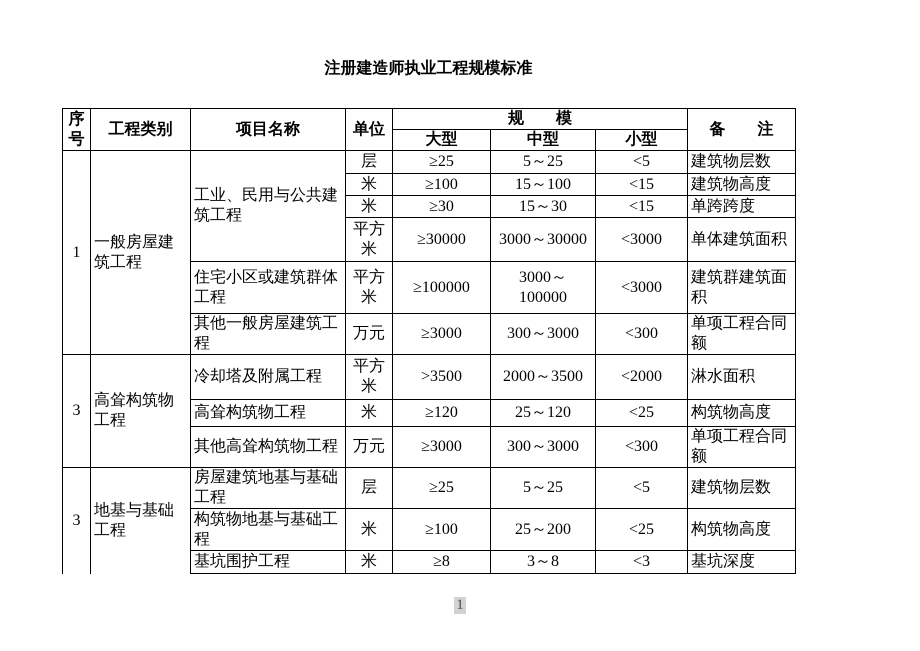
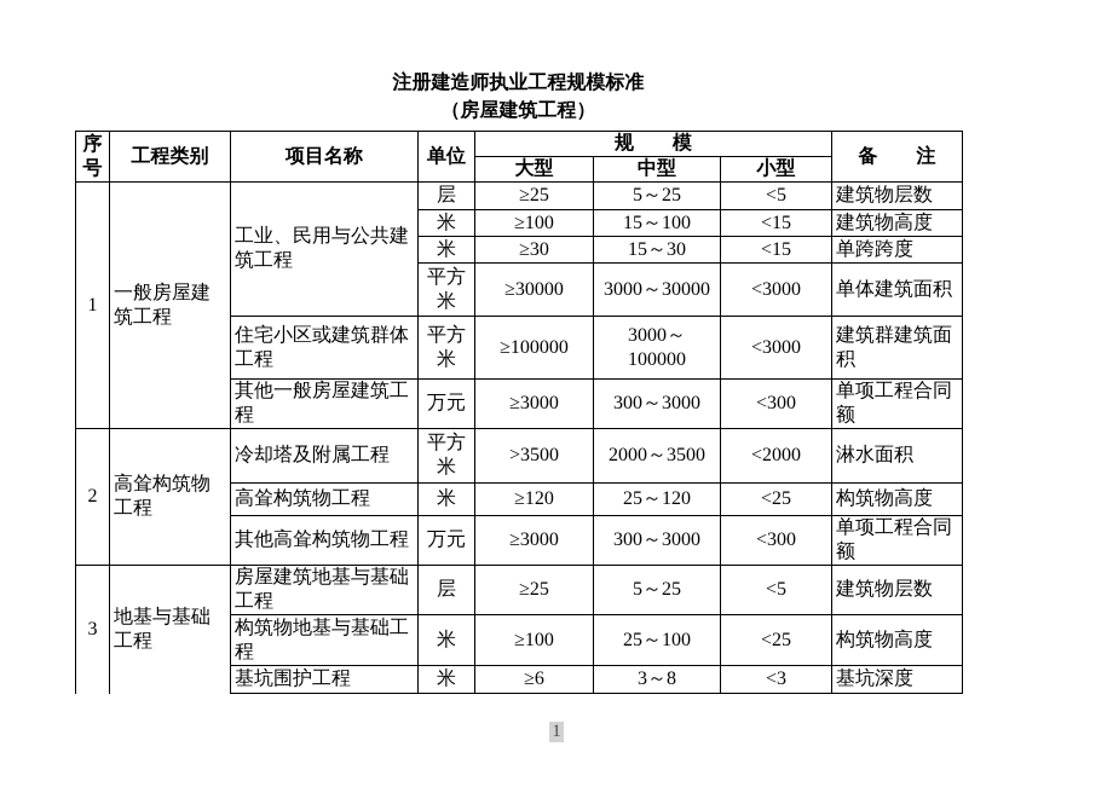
  注册建造师执业工程规模标准
+ （房屋建筑工程）
  序号	工程类别	项目名称	单位	规 模	备 注
  大型	中型	小型
  1	一般房屋建筑工程	工业、民用与公共建筑工程	层	≥25	5～25	<5	建筑物层数
  米	≥100	15～100	<15	建筑物高度
  米	≥30	15～30	<15	单跨跨度
  平方米	≥30000	3000～30000	<3000	单体建筑面积
  住宅小区或建筑群体工程	平方米	≥100000	3000～ 100000	<3000	建筑群建筑面积
  其他一般房屋建筑工程	万元	≥3000	300～3000	<300	单项工程合同额
- 3	高耸构筑物工程	冷却塔及附属工程	平方米	>3500	2000～3500	<2000	淋水面积
+ 2	高耸构筑物工程	冷却塔及附属工程	平方米	>3500	2000～3500	<2000	淋水面积
  高耸构筑物工程	米	≥120	25～120	<25	构筑物高度
  其他高耸构筑物工程	万元	≥3000	300～3000	<300	单项工程合同额
  3	地基与基础工程	房屋建筑地基与基础工程	层	≥25	5～25	<5	建筑物层数
- 构筑物地基与基础工程	米	≥100	25～200	<25	构筑物高度
+ 构筑物地基与基础工程	米	≥100	25～100	<25	构筑物高度
- 基坑围护工程	米	≥8	3～8	<3	基坑深度
+ 基坑围护工程	米	≥6	3～8	<3	基坑深度
  1
